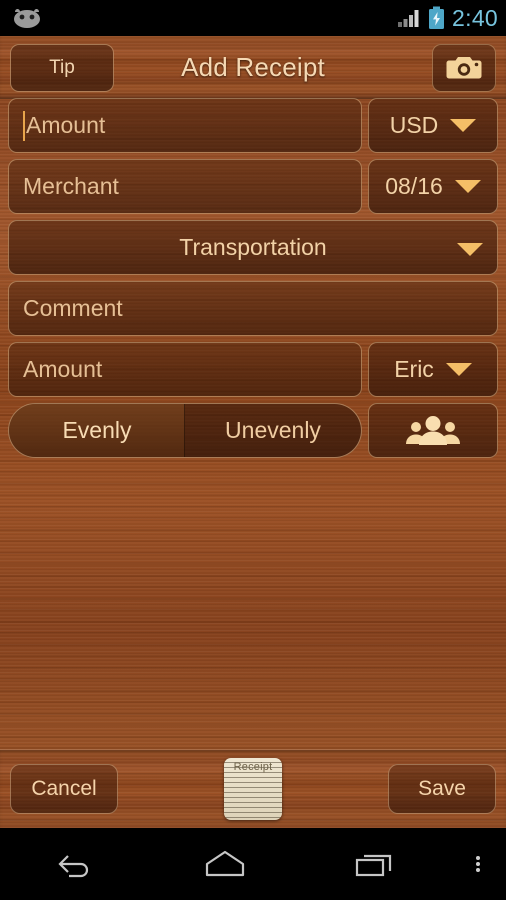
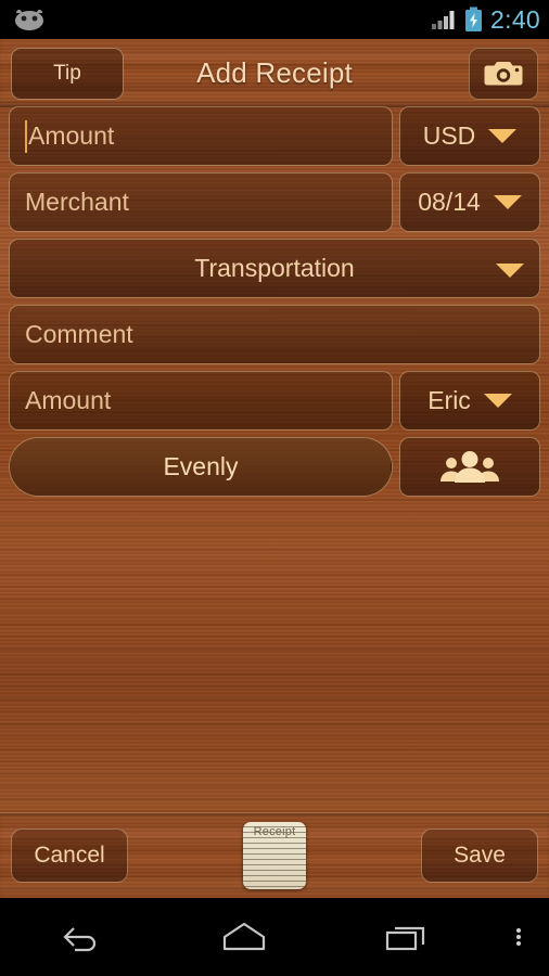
  2:40
  Add Receipt
  Tip
  Amount
  USD
  Merchant
- 08/16
+ 08/14
  Transportation
  Comment
  Amount
  Eric
  Evenly
- Unevenly
  Cancel
  Receipt
  Save
